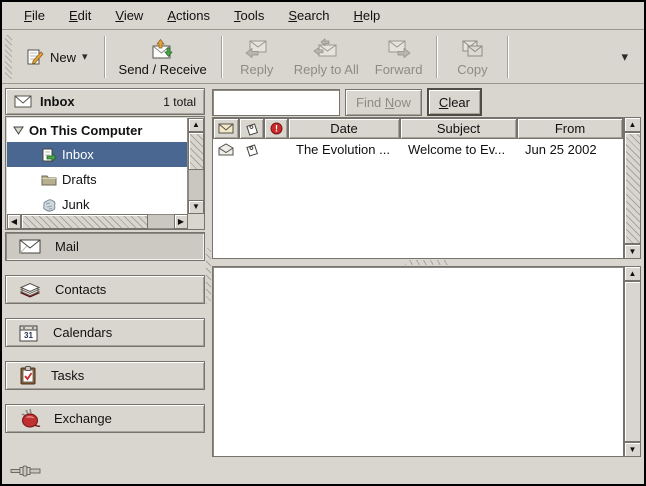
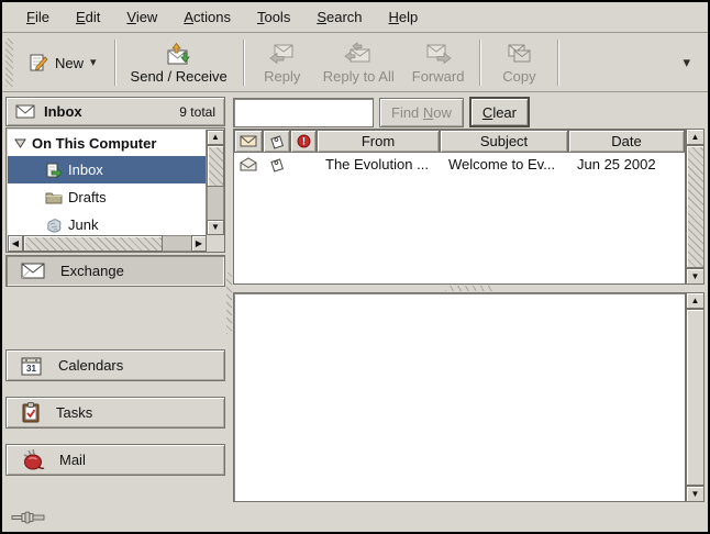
  File
  Edit
  View
  Actions
  Tools
  Search
  Help
  New
  ▾
  Send / Receive
  Reply
  Reply to All
  Forward
  Copy
  ▾
  Inbox
- 1 total
+ 9 total
  On This Computer
  Inbox
  Drafts
  Junk
  ▲
  ▼
  ◀
  ▶
- Mail
+ Exchange
- Contacts
  31
  Calendars
  Tasks
- Exchange
+ Mail
  Find Now
  Clear
  !
- Date
+ From
  Subject
- From
+ Date
  The Evolution ...
  Welcome to Ev...
  Jun 25 2002
  ▲
  ▼
  ▲
  ▼
